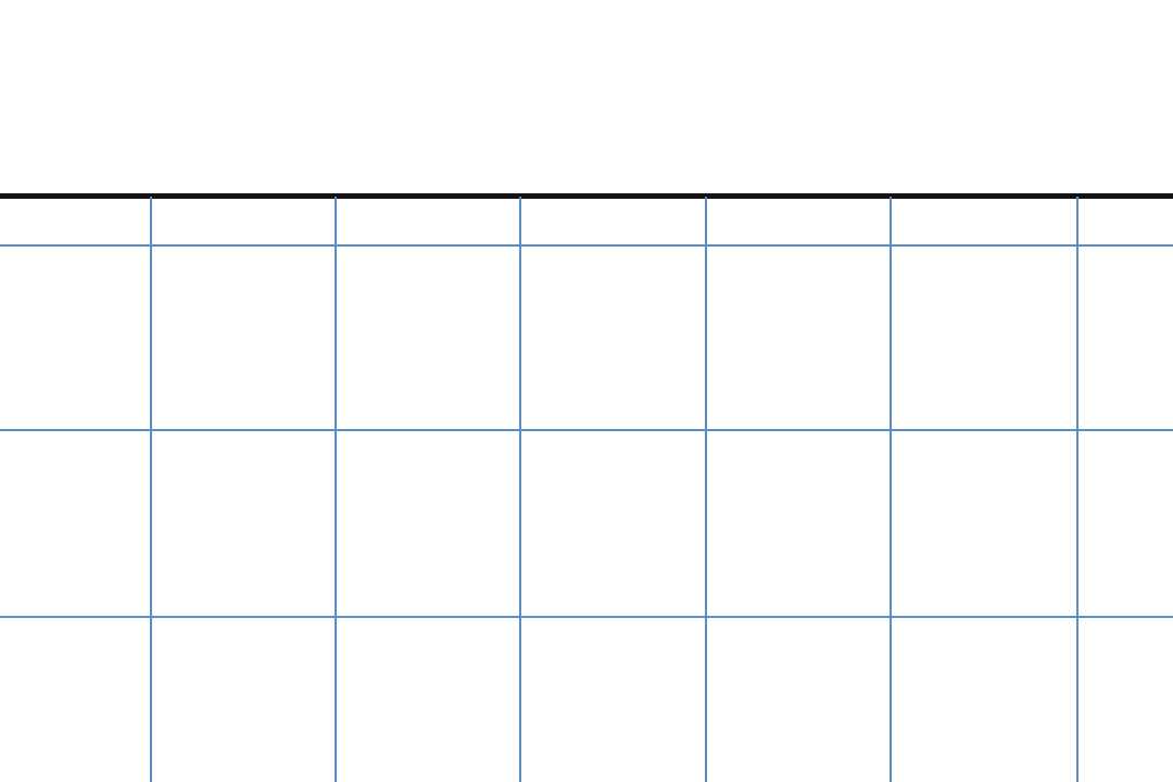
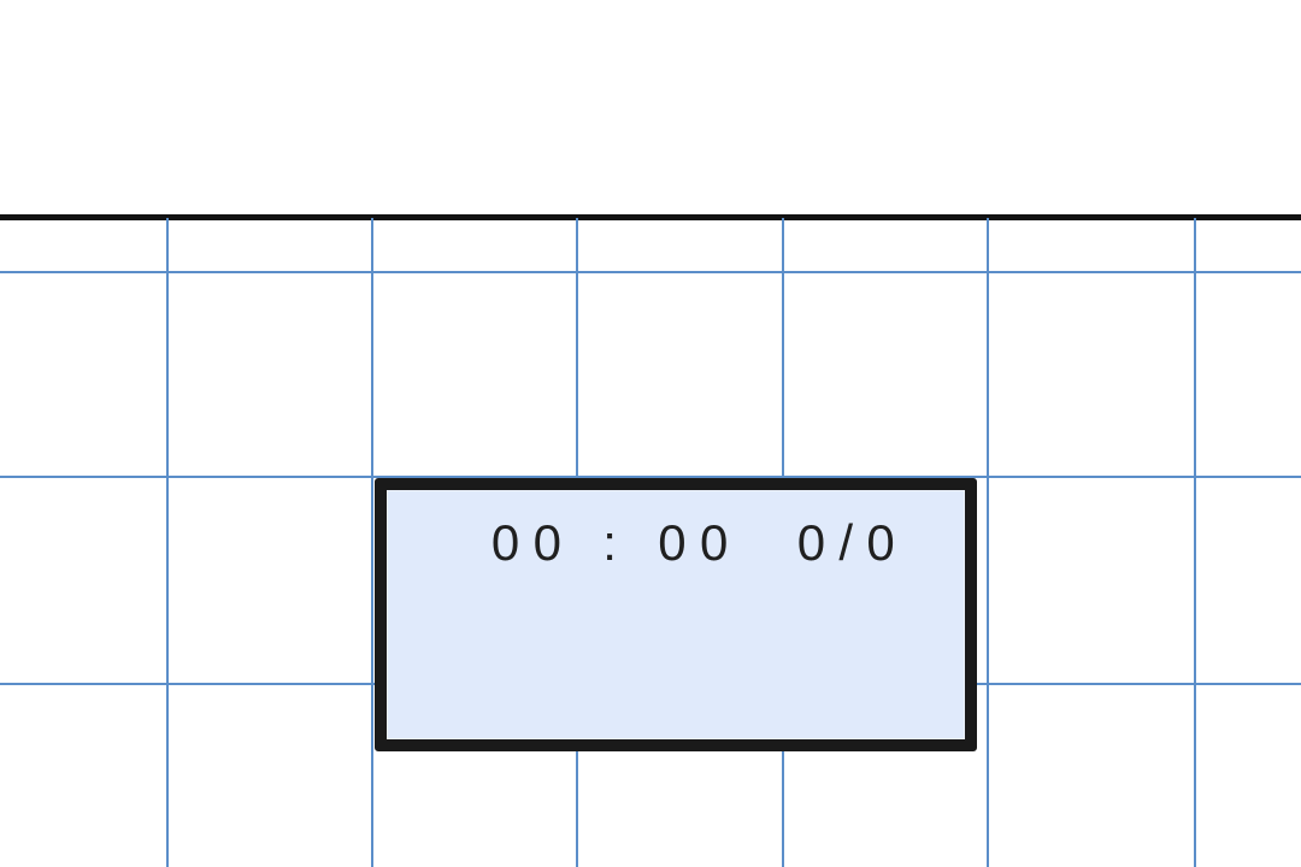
+ 00 : 00 0/0
